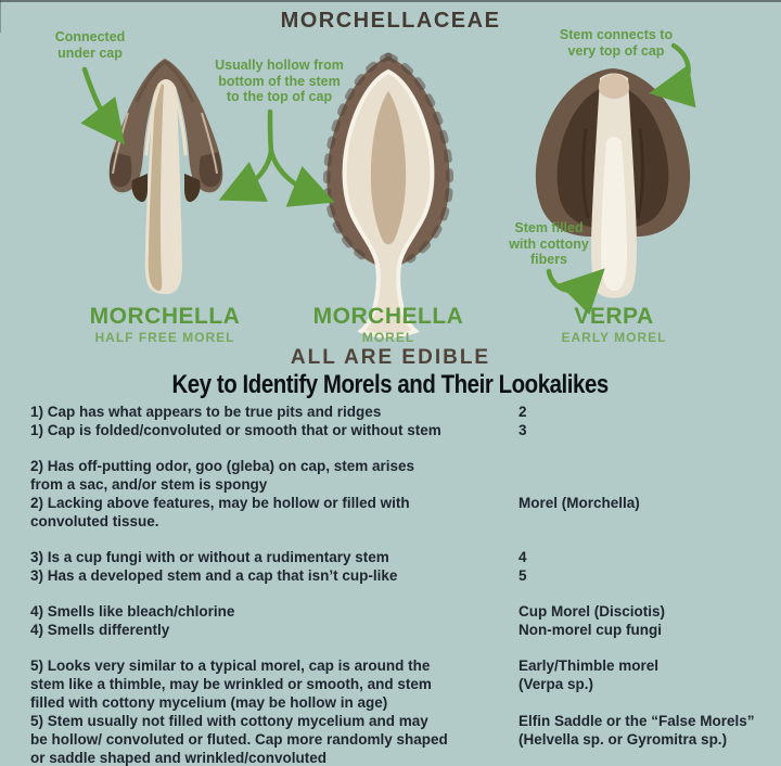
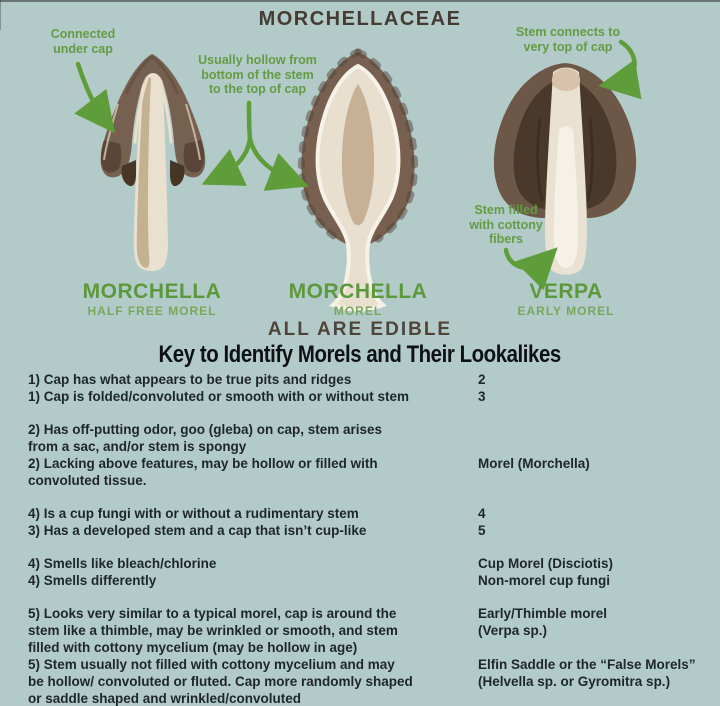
  MORCHELLACEAE
  Connected
  under cap
  Usually hollow from
  bottom of the stem
  to the top of cap
  Stem connects to
  very top of cap
  Stem filled
  with cottony
  fibers
  MORCHELLA
  HALF FREE MOREL
  MORCHELLA
  MOREL
  VERPA
  EARLY MOREL
  ALL ARE EDIBLE
  Key to Identify Morels and Their Lookalikes
  1) Cap has what appears to be true pits and ridges
  2
- 1) Cap is folded/convoluted or smooth that or without stem
+ 1) Cap is folded/convoluted or smooth with or without stem
  3
  2) Has off-putting odor, goo (gleba) on cap, stem arises
  from a sac, and/or stem is spongy
  2) Lacking above features, may be hollow or filled with
  convoluted tissue.
  Morel (Morchella)
- 3) Is a cup fungi with or without a rudimentary stem
+ 4) Is a cup fungi with or without a rudimentary stem
  4
  3) Has a developed stem and a cap that isn’t cup-like
  5
  4) Smells like bleach/chlorine
  Cup Morel (Disciotis)
  4) Smells differently
  Non-morel cup fungi
  5) Looks very similar to a typical morel, cap is around the
  stem like a thimble, may be wrinkled or smooth, and stem
  filled with cottony mycelium (may be hollow in age)
  Early/Thimble morel
  (Verpa sp.)
  5) Stem usually not filled with cottony mycelium and may
  be hollow/ convoluted or fluted. Cap more randomly shaped
  or saddle shaped and wrinkled/convoluted
  Elfin Saddle or the “False Morels”
  (Helvella sp. or Gyromitra sp.)
